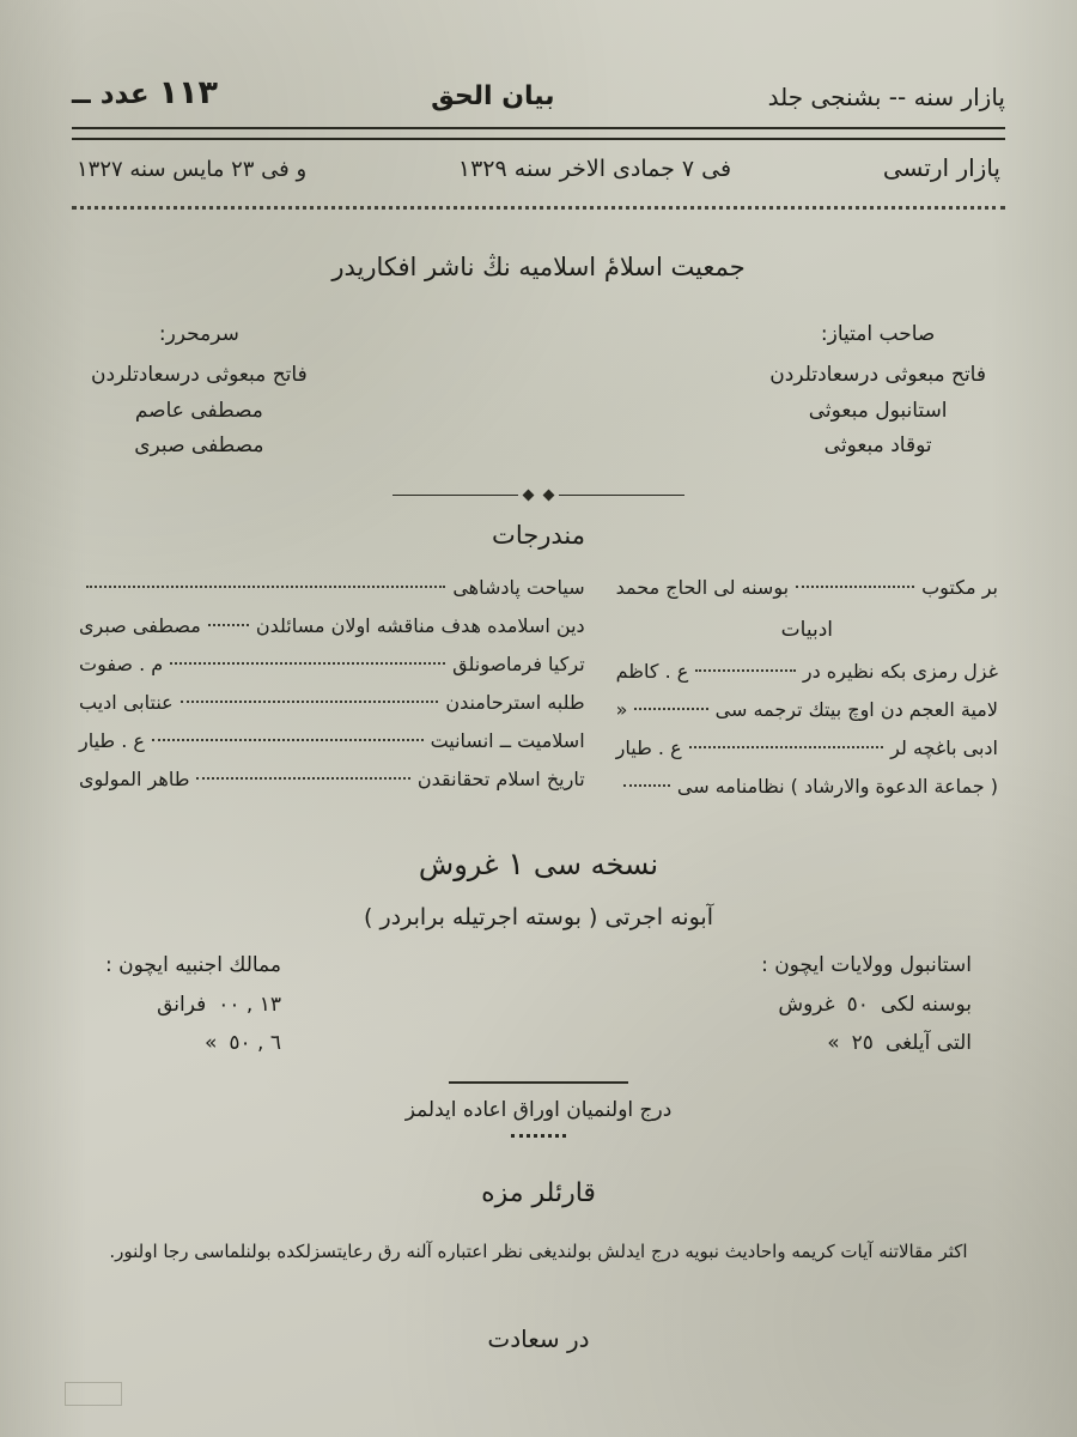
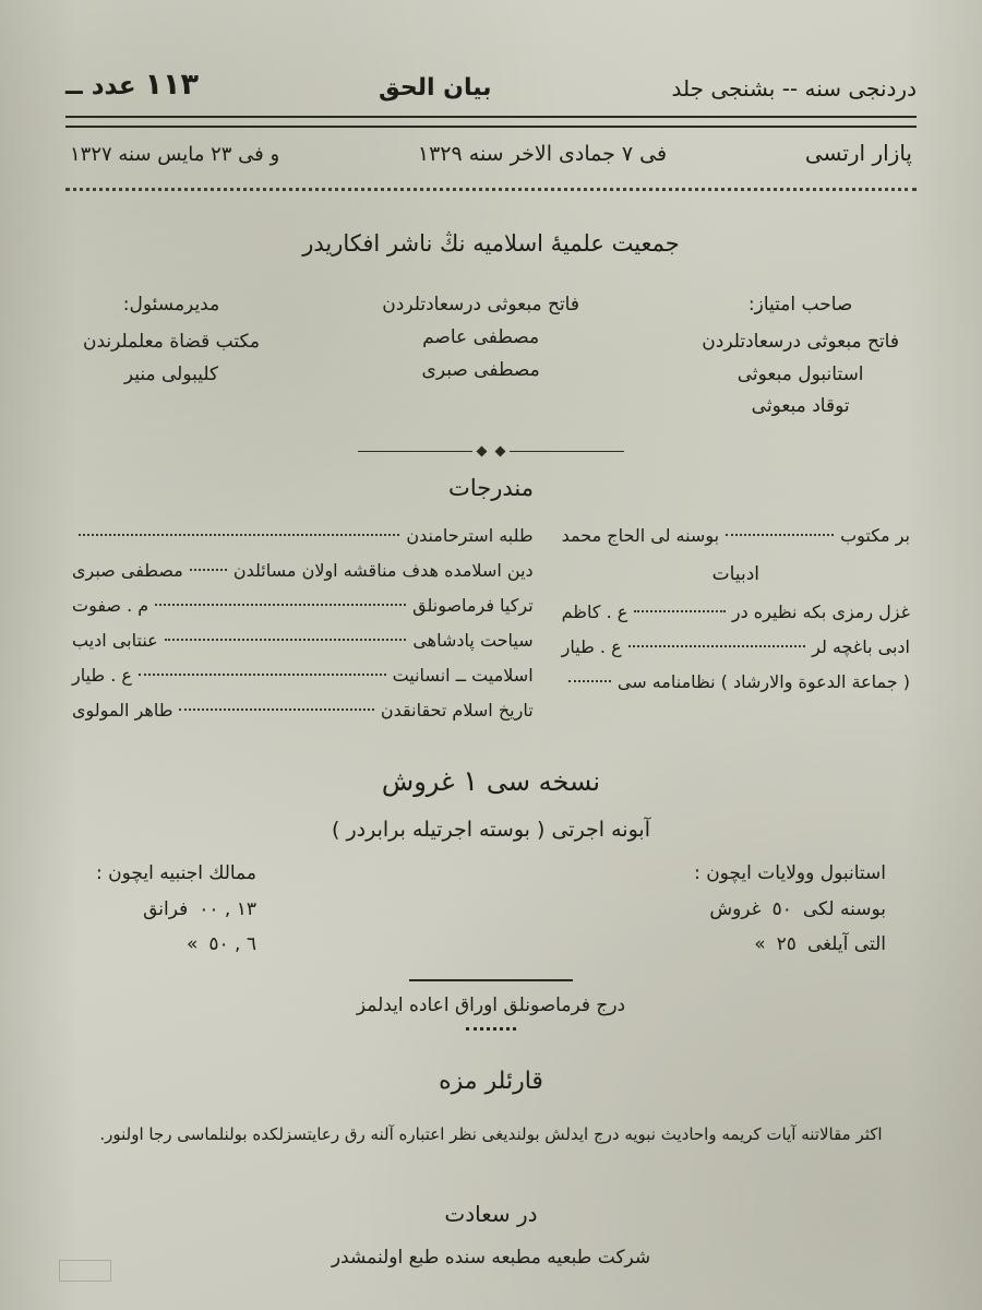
- پازار سنه -- بشنجی جلد
+ دردنجی سنه -- بشنجی جلد
  بیان الحق
  ١١٣ عدد ــ
  پازار ارتسی
  فی ٧ جمادی الاخر سنه ١٣٢٩
  و فی ٢٣ مایس سنه ١٣٢٧
- جمعیت اسلامٔ اسلامیه نڭ ناشر افکاریدر
+ جمعیت علمیهٔ اسلامیه نڭ ناشر افکاریدر
  صاحب امتیاز:
  فاتح مبعوثی درسعادتلردن
  استانبول مبعوثی
  توقاد مبعوثی
- سرمحرر:
  فاتح مبعوثی درسعادتلردن
  مصطفی عاصم
  مصطفی صبری
+ مدیرمسئول:
+ مکتب قضاة معلملرندن
+ كلیبولی منیر
  مندرجات
  بر مکتوب
  بوسنه لی الحاج محمد
  ادبیات
  غزل رمزی بكه نظیره در
  ع . کاظم
- لامیة العجم دن اوچ بیتك ترجمه سی
- «
  ادبی باغچه لر
  ع . طیار
  ( جماعة الدعوة والارشاد ) نظامنامه سی
- سیاحت پادشاهی
+ طلبه استرحامندن
  دین اسلامده هدف مناقشه اولان مسائلدن
  مصطفی صبری
  ترکیا فرماصونلق
  م . صفوت
- طلبه استرحامندن
+ سیاحت پادشاهی
  عنتابی ادیب
  اسلامیت ــ انسانیت
  ع . طیار
  تاریخ اسلام تحقانقدن
  طاهر المولوی
  نسخه سی ١ غروش
  آبونه اجرتی ( بوسته اجرتیله برابردر )
  استانبول وولایات ایچون :
  بوسنه لكی
  ٥٠
  غروش
  التی آیلغی
  ٢٥
  »
  ممالك اجنبیه ایچون :
  ١٣ , ٠٠
  فرانق
  ٦ , ٥٠
  »
- درج اولنمیان اوراق اعاده ایدلمز
+ درج فرماصونلق اوراق اعاده ایدلمز
  قارئلر مزه
  اکثر مقالاتنه آیات کریمه واحادیث نبویه درج ایدلش بولندیغی نظر اعتباره آلنه رق رعایتسزلكده بولنلماسی رجا اولنور.
  در سعادت
+ شرکت طبعیه مطبعه سنده طبع اولنمشدر
